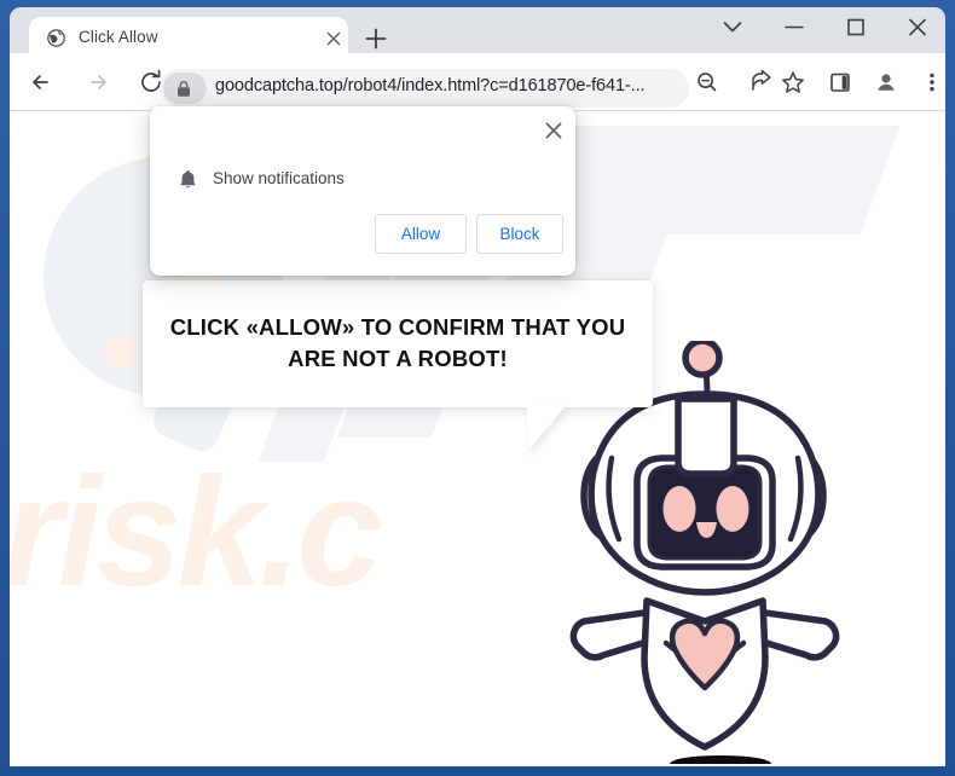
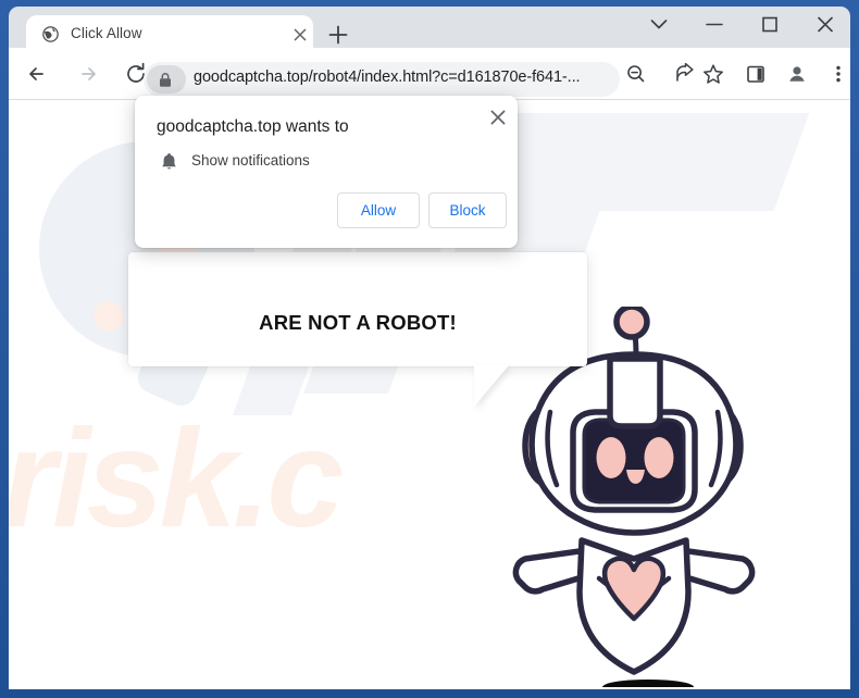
  Click Allow
  goodcaptcha.top/robot4/index.html?c=d161870e-f641-...
  risk.c
- CLICK «ALLOW» TO CONFIRM THAT YOU
  ARE NOT A ROBOT!
+ goodcaptcha.top wants to
  Show notifications
  Allow
  Block
